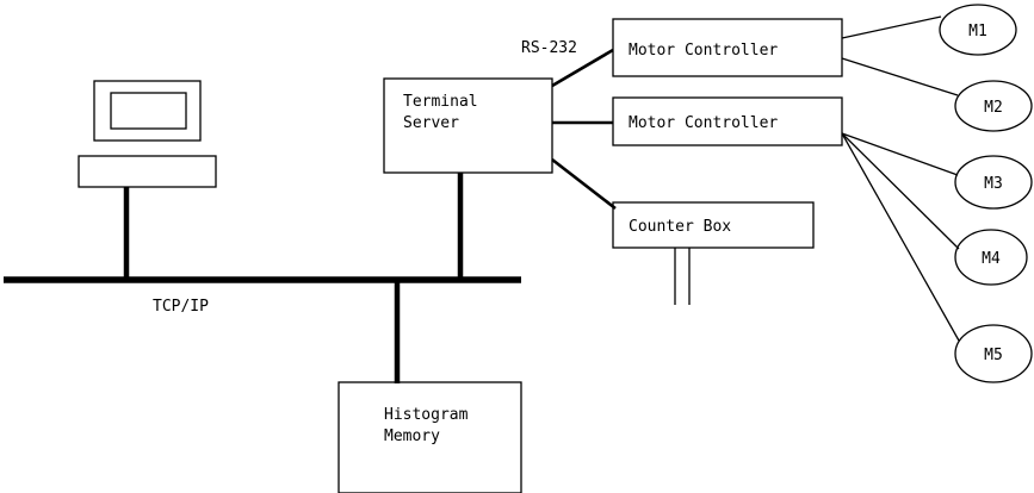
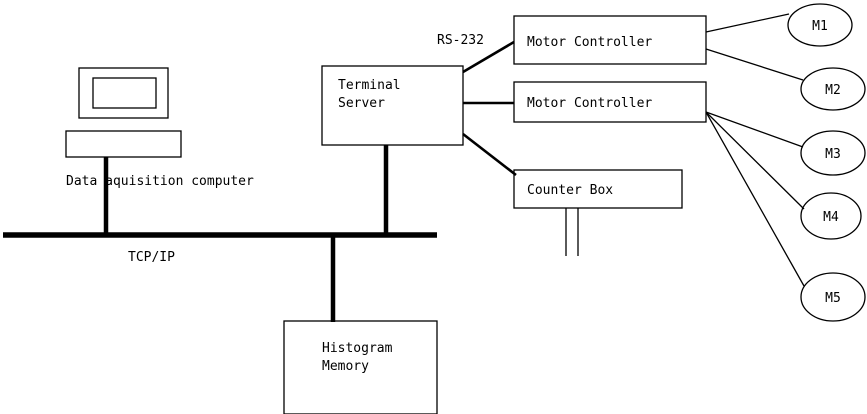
+ Data aquisition computer
  TCP/IP
  Terminal
  Server
  RS-232
  Motor Controller
  Motor Controller
  Counter Box
  Histogram
  Memory
  M1
  M2
  M3
  M4
  M5
